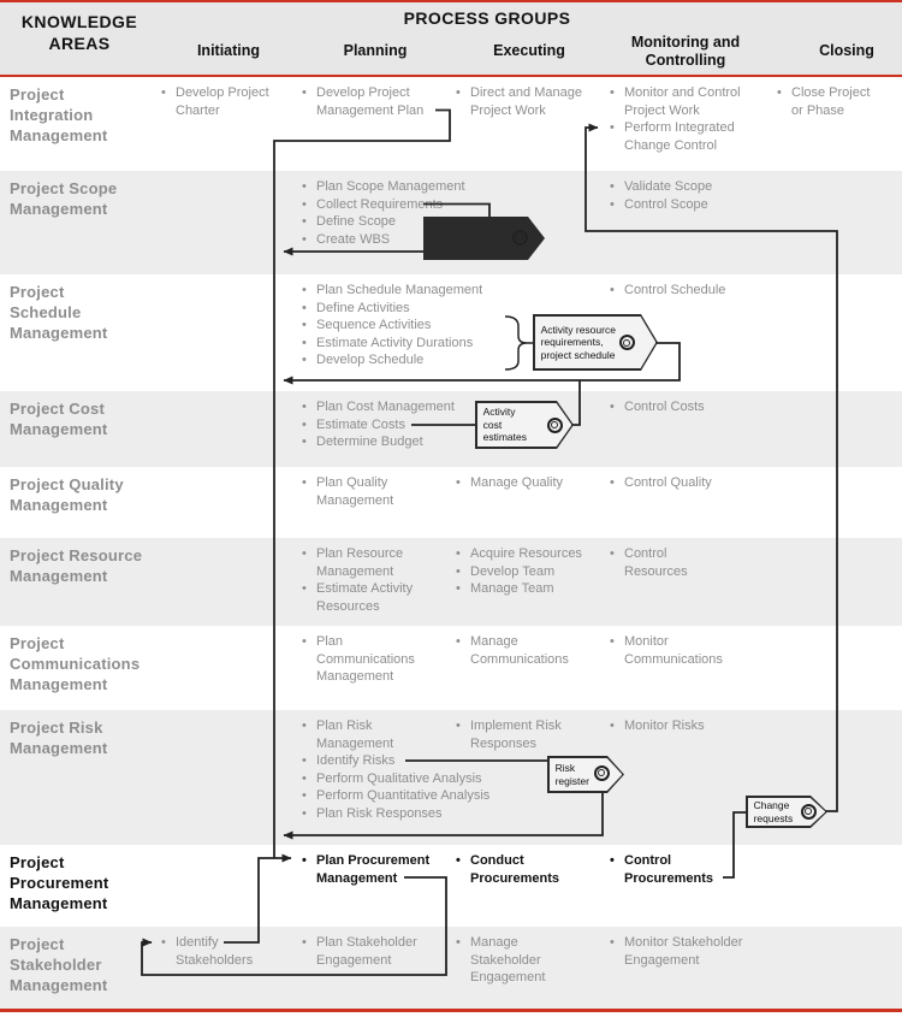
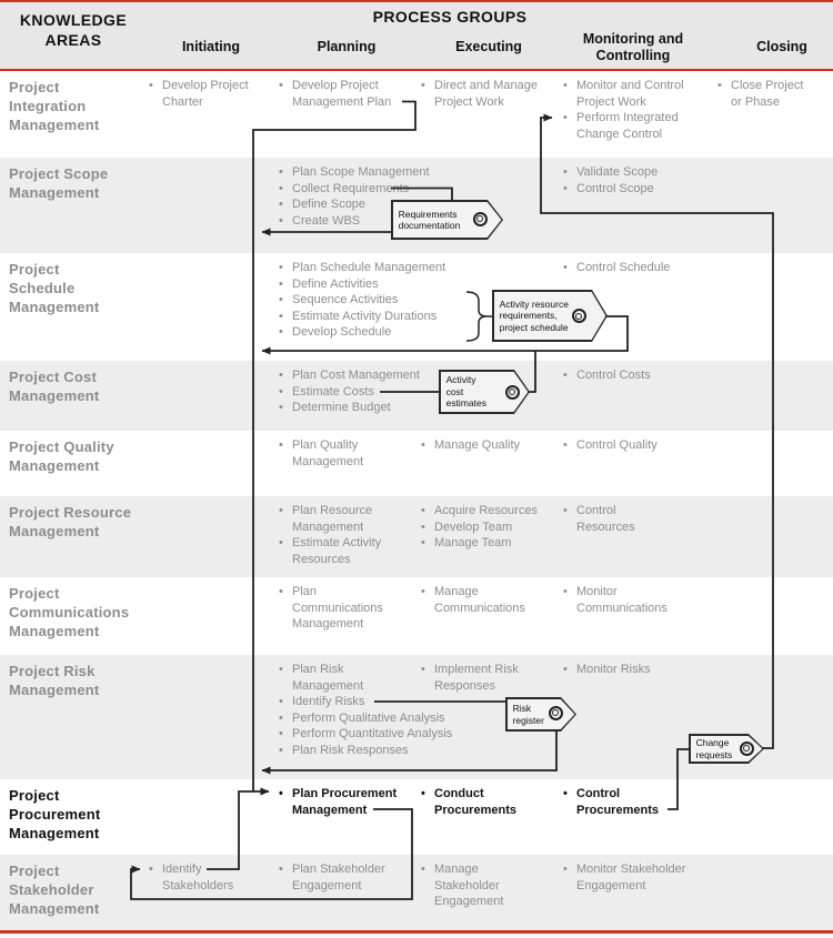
  KNOWLEDGE AREAS
  PROCESS GROUPS
  Initiating
  Planning
  Executing
  Monitoring and
  Controlling
  Closing
  Project
  Integration
  Management
  Develop Project
  Charter
  Develop Project
  Management Plan
  Direct and Manage
  Project Work
  Monitor and Control
  Project Work
  Perform Integrated
  Change Control
  Close Project
  or Phase
  Project Scope
  Management
  Plan Scope Management
  Collect Requireme
  Define Scope
  Create WBS
  Validate Scope
  Control Scope
  Project
  Schedule
  Management
  Plan Schedule Management
  Define Activities
  Sequence Activities
  Estimate Activity Durations
  Develop Schedule
  Control Schedule
  Project Cost
  Management
  Plan Cost Management
  Estimate Costs
  Determine Budget
  Control Costs
  Project Quality
  Management
  Plan Quality
  Management
  Manage Quality
  Control Quality
  Project Resource
  Management
  Plan Resource
  Management
  Estimate Activity
  Resources
  Acquire Resources
  Develop Team
  Manage Team
  Control
  Resources
  Project
  Communications
  Management
  Plan
  Communications
  Management
  Manage
  Communications
  Monitor
  Communications
  Project Risk
  Management
  Plan Risk
  Management
  Identify Risks
  Perform Qualitative Analysis
  Perform Quantitative Analysi
  Plan Risk Responses
  Implement Risk
  Responses
  Monitor Risks
  Project
  Procurement
  Management
  Plan Procurement
  Management
  Conduct
  Procurements
  Control
  Procurements
  Project
  Stakeholder
  Management
  Identify
  Stakeholders
  Plan Stakeholder
  Engagement
  Manage
  Stakeholder
  Engagement
  Monitor Stakeholder
  Engagement
+ Requirements
+ documentation
  Activity resource
  requirements,
  project schedule
  Activity
  cost
  estimates
  Risk
  register
  Change
  requests
